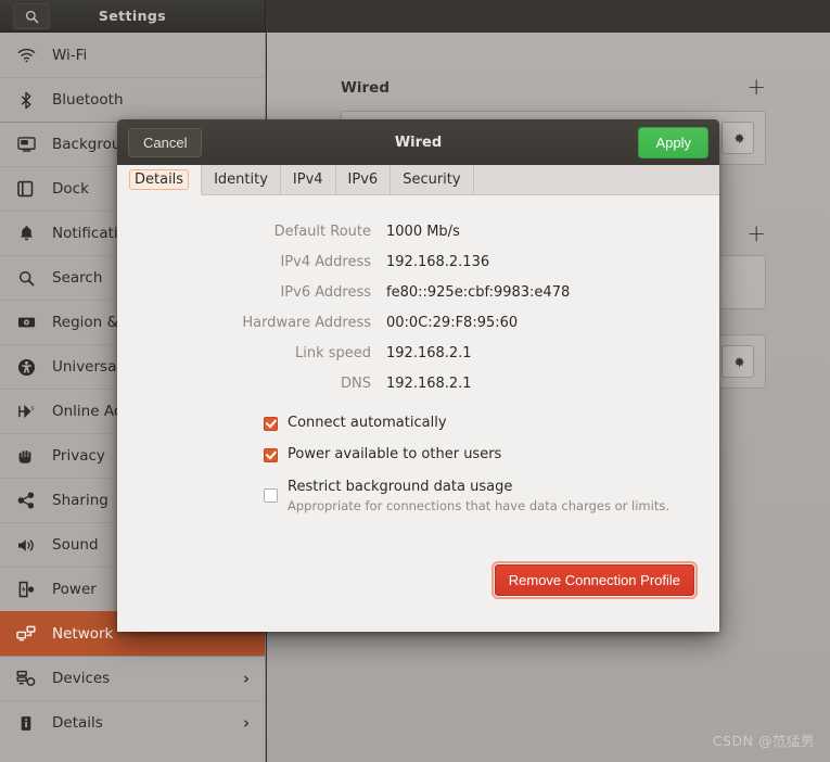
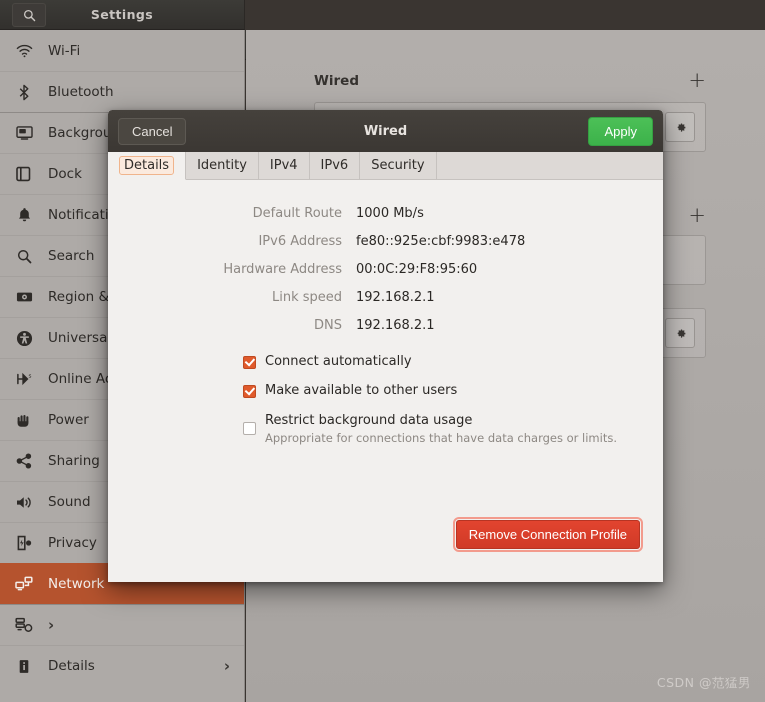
  Settings
  Wired
  +
  +
  Wi-Fi
  Bluetooth
  Backgro
  Dock
  Notificati
  Search
- Privacy
+ Power
  Sharing
  Sound
- Power
+ Privacy
  Network
- Devices
  ›
  Details
  ›
  Cancel
  Wired
  Apply
  Details
  Identity
  IPv4
  IPv6
  Security
  Default Route
  1000 Mb/s
- IPv4 Address
- 192.168.2.136
  IPv6 Address
  fe80::925e:cbf:9983:e478
  Hardware Address
  00:0C:29:F8:95:60
  Link speed
  192.168.2.1
  DNS
  192.168.2.1
  Connect automatically
- Power available to other users
+ Make available to other users
  Restrict background data usage
  Appropriate for connections that have data charges or limits.
  Remove Connection Profile
  CSDN @范猛男
